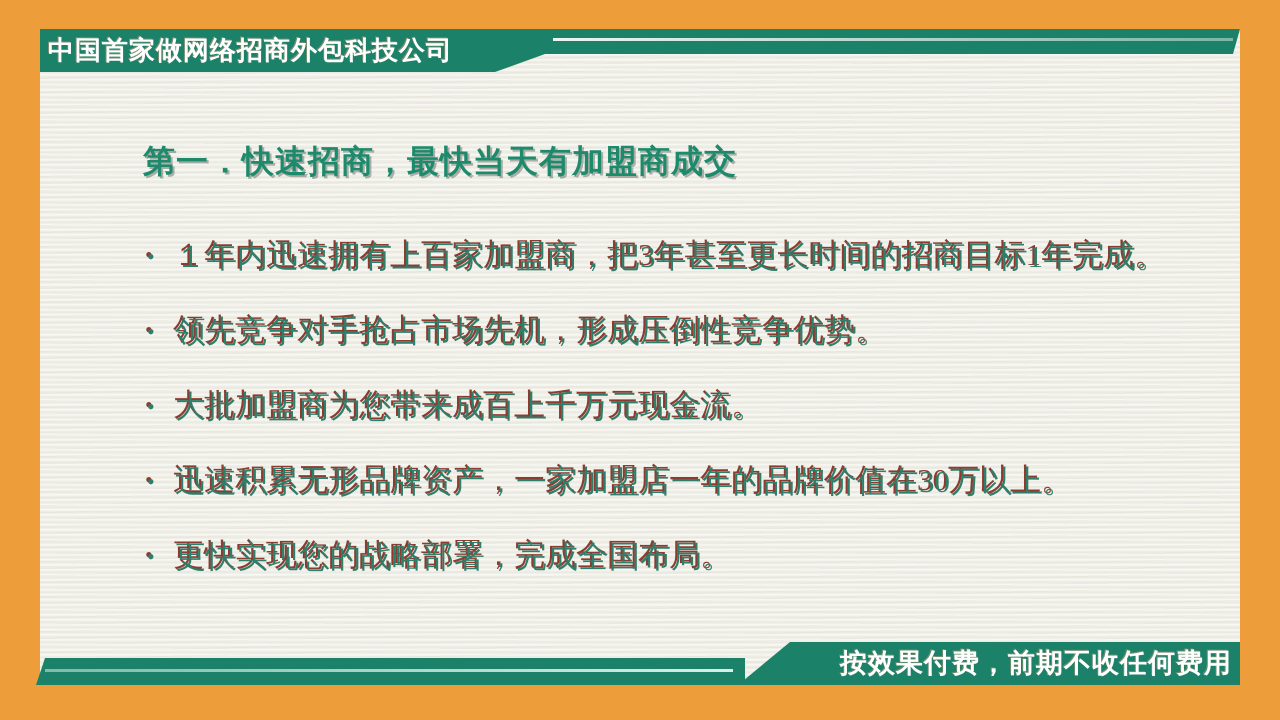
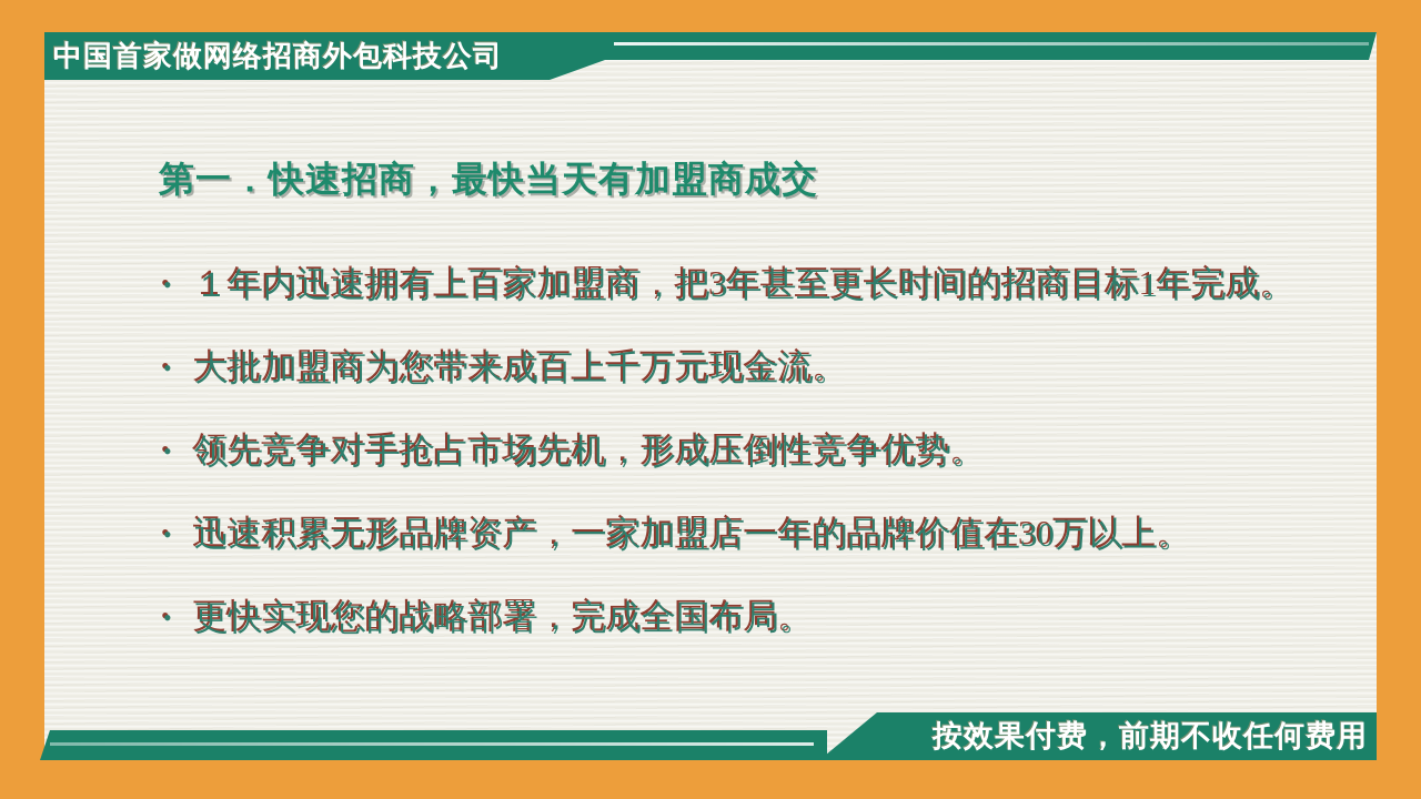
  中国首家做网络招商外包科技公司
  第一．快速招商，最快当天有加盟商成交
  •
  １年内迅速拥有上百家加盟商，把3年甚至更长时间的招商目标1年完成。
  •
- 领先竞争对手抢占市场先机，形成压倒性竞争优势。
+ 大批加盟商为您带来成百上千万元现金流。
  •
- 大批加盟商为您带来成百上千万元现金流。
+ 领先竞争对手抢占市场先机，形成压倒性竞争优势。
  •
  迅速积累无形品牌资产，一家加盟店一年的品牌价值在30万以上。
  •
  更快实现您的战略部署，完成全国布局。
  按效果付费，前期不收任何费用
